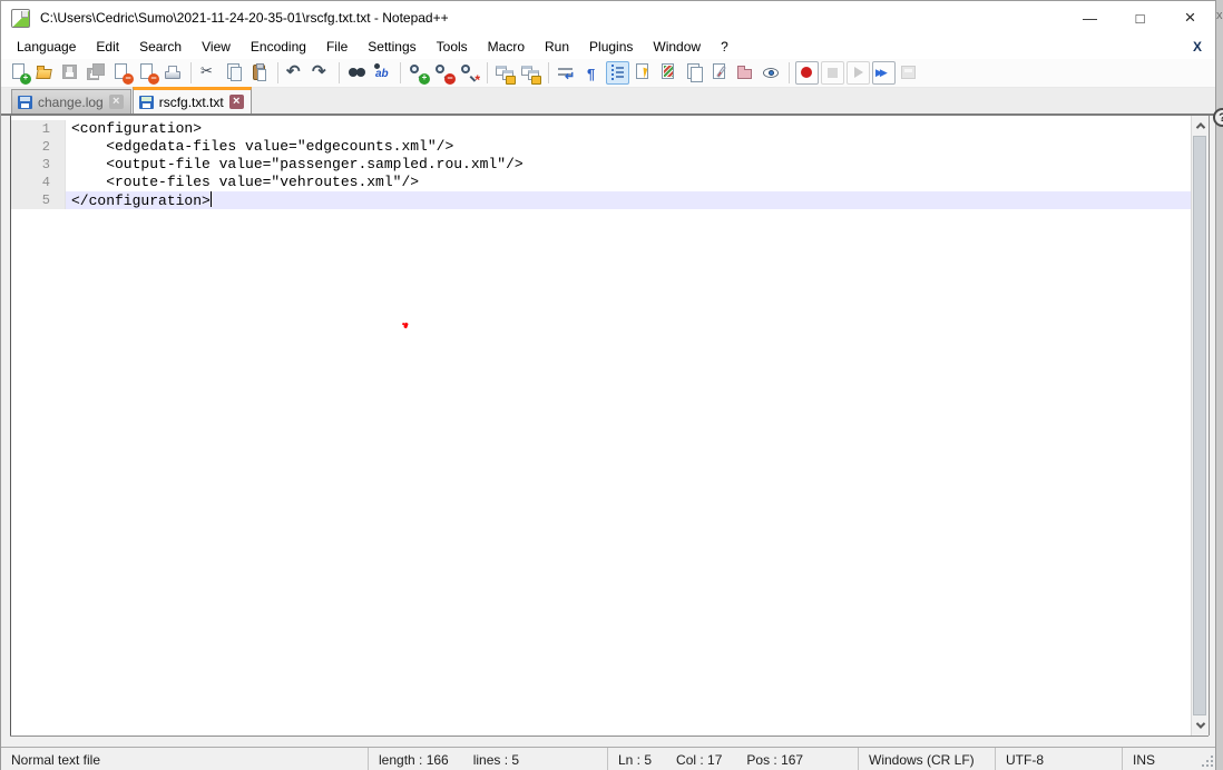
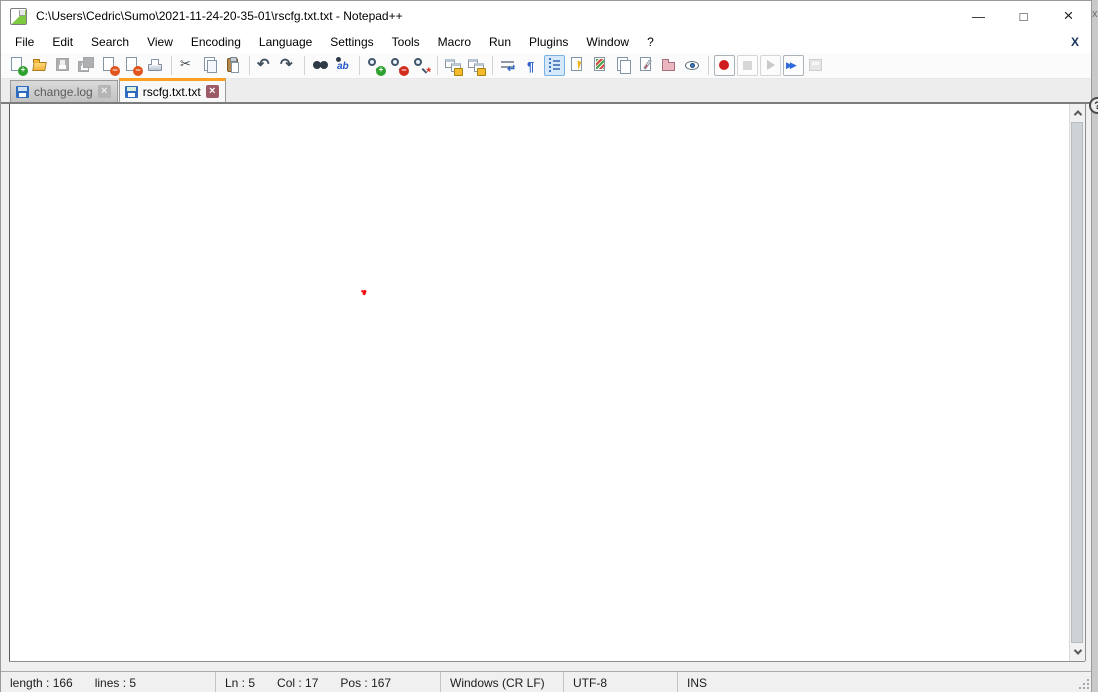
  C:\Users\Cedric\Sumo\2021-11-24-20-35-01\rscfg.txt.txt - Notepad++
  —
  □
  ×
- Language
+ File
  Edit
  Search
  View
  Encoding
- File
+ Language
  Settings
  Tools
  Macro
  Run
  Plugins
  Window
  ?
  X
  change.log
  ×
  rscfg.txt.txt
  ×
- 1
- <configuration>
- 2
- <edgedata-files value="edgecounts.xml"/>
- 3
- <output-file value="passenger.sampled.rou.xml"/>
- 4
- <route-files value="vehroutes.xml"/>
- 5
- </configuration>
- Normal text file
  length : 166
  lines : 5
  Ln : 5
  Col : 17
  Pos : 167
  Windows (CR LF)
  UTF-8
  INS
  x
  ?
